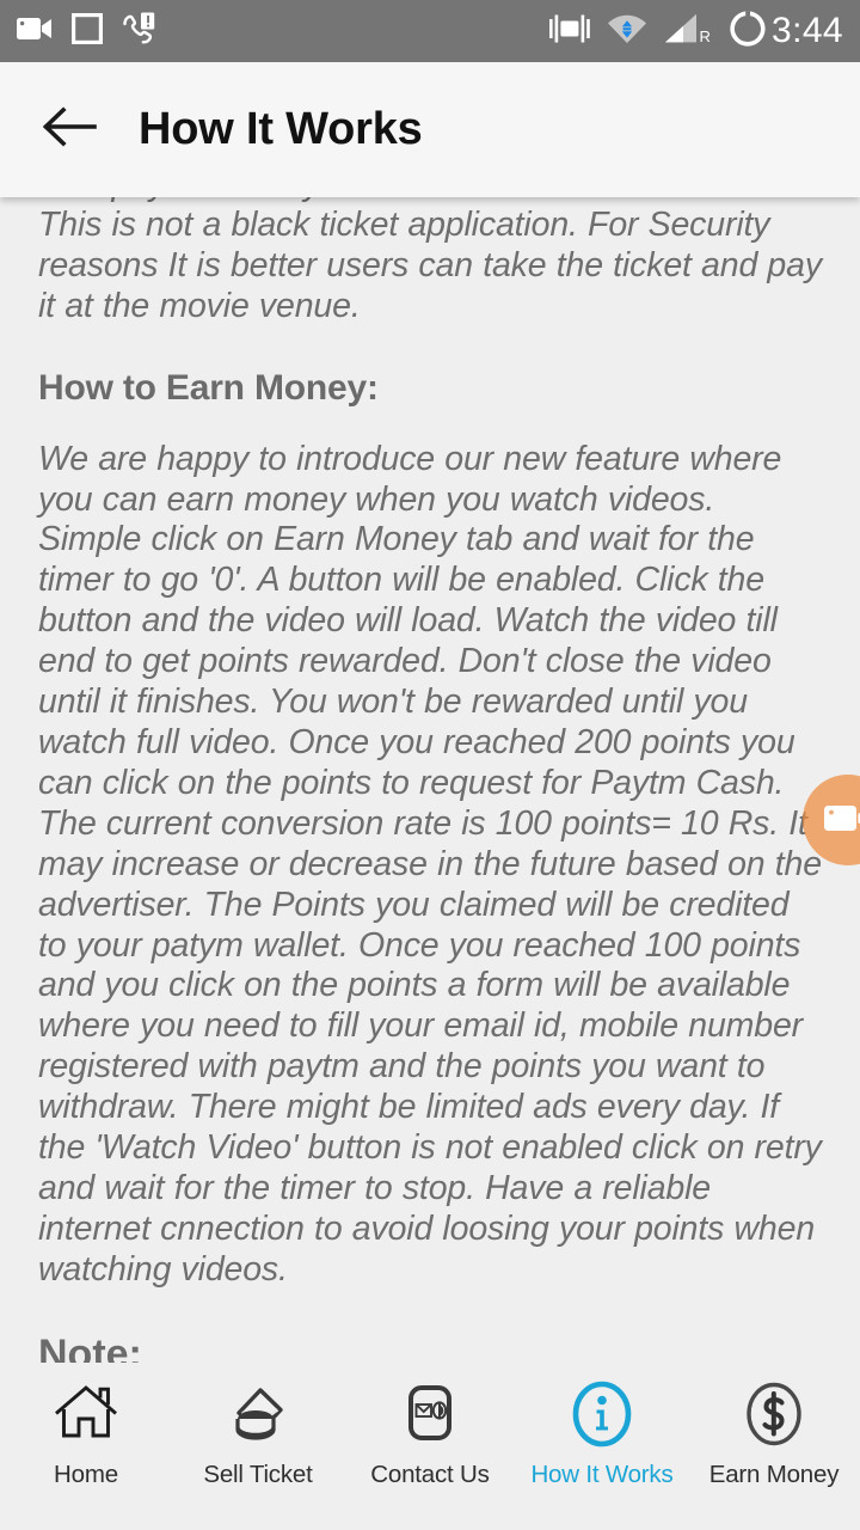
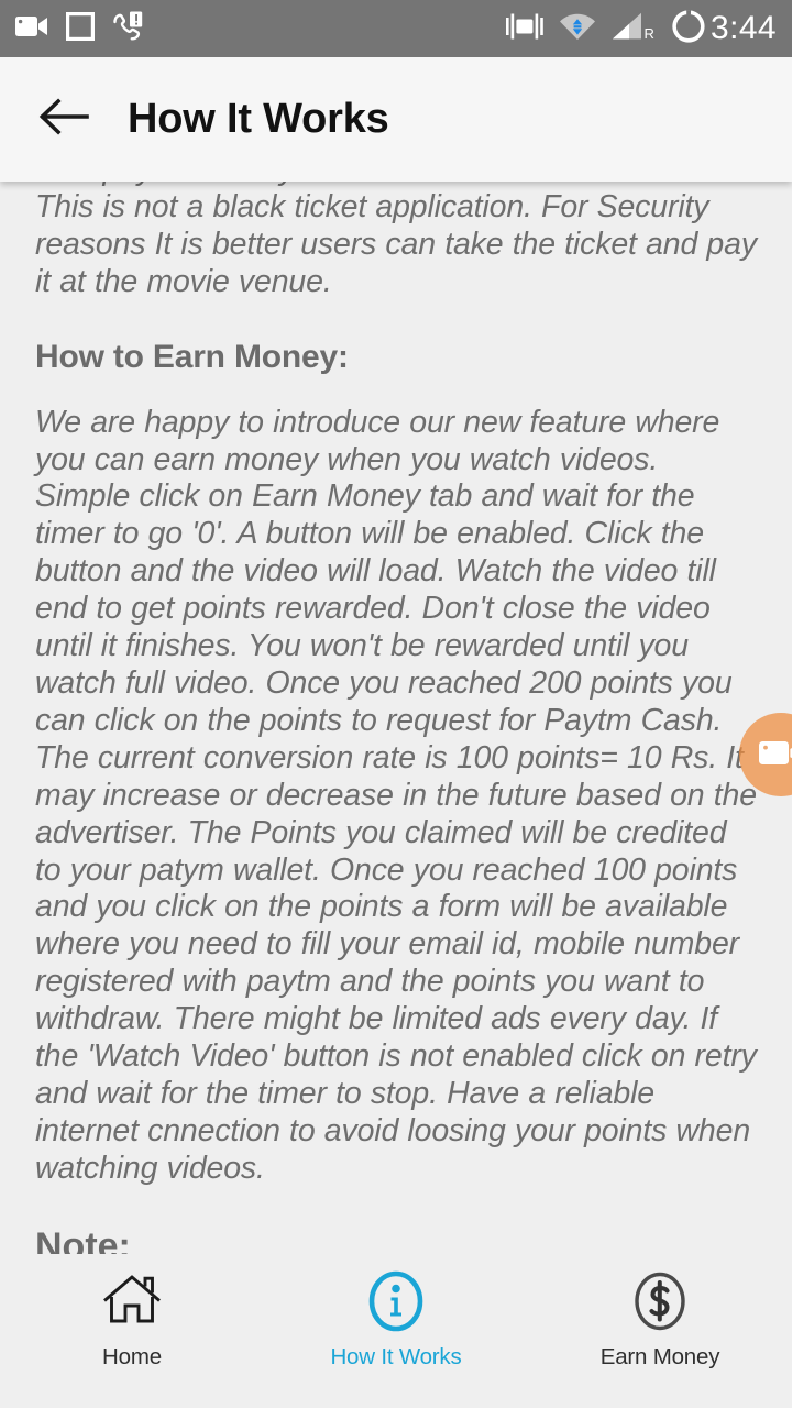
  R
  3:44
  How It Works
  This is not a black ticket application. For Security reasons It is better users can take the ticket and pay it at the movie venue.
  How to Earn Money:
  We are happy to introduce our new feature where you can earn money when you watch videos. Simple click on Earn Money tab and wait for the timer to go '0'. A button will be enabled. Click the button and the video will load. Watch the video till end to get points rewarded. Don't close the video until it finishes. You won't be rewarded until you watch full video. Once you reached 200 points you can click on the points to request for Paytm Cash. The current conversion rate is 100 points= 10 Rs. It may increase or decrease in the future based on the advertiser. The Points you claimed will be credited to your patym wallet. Once you reached 100 points and you click on the points a form will be available where you need to fill your email id, mobile number registered with paytm and the points you want to withdraw. There might be limited ads every day. If the 'Watch Video' button is not enabled click on retry and wait for the timer to stop. Have a reliable internet cnnection to avoid loosing your points when watching videos.
  Note:
  Home
- Sell Ticket
- Contact Us
  How It Works
  Earn Money
